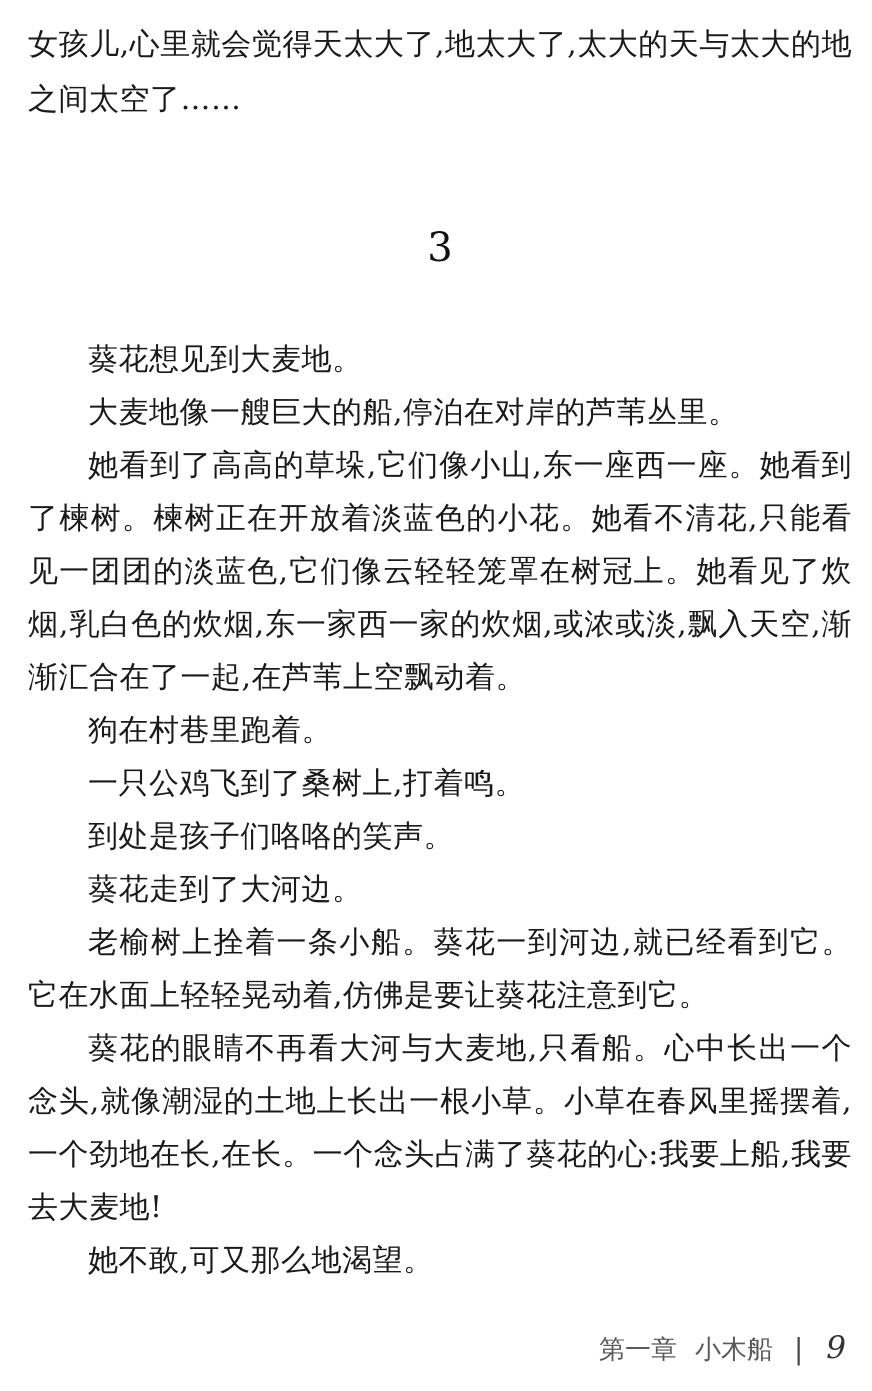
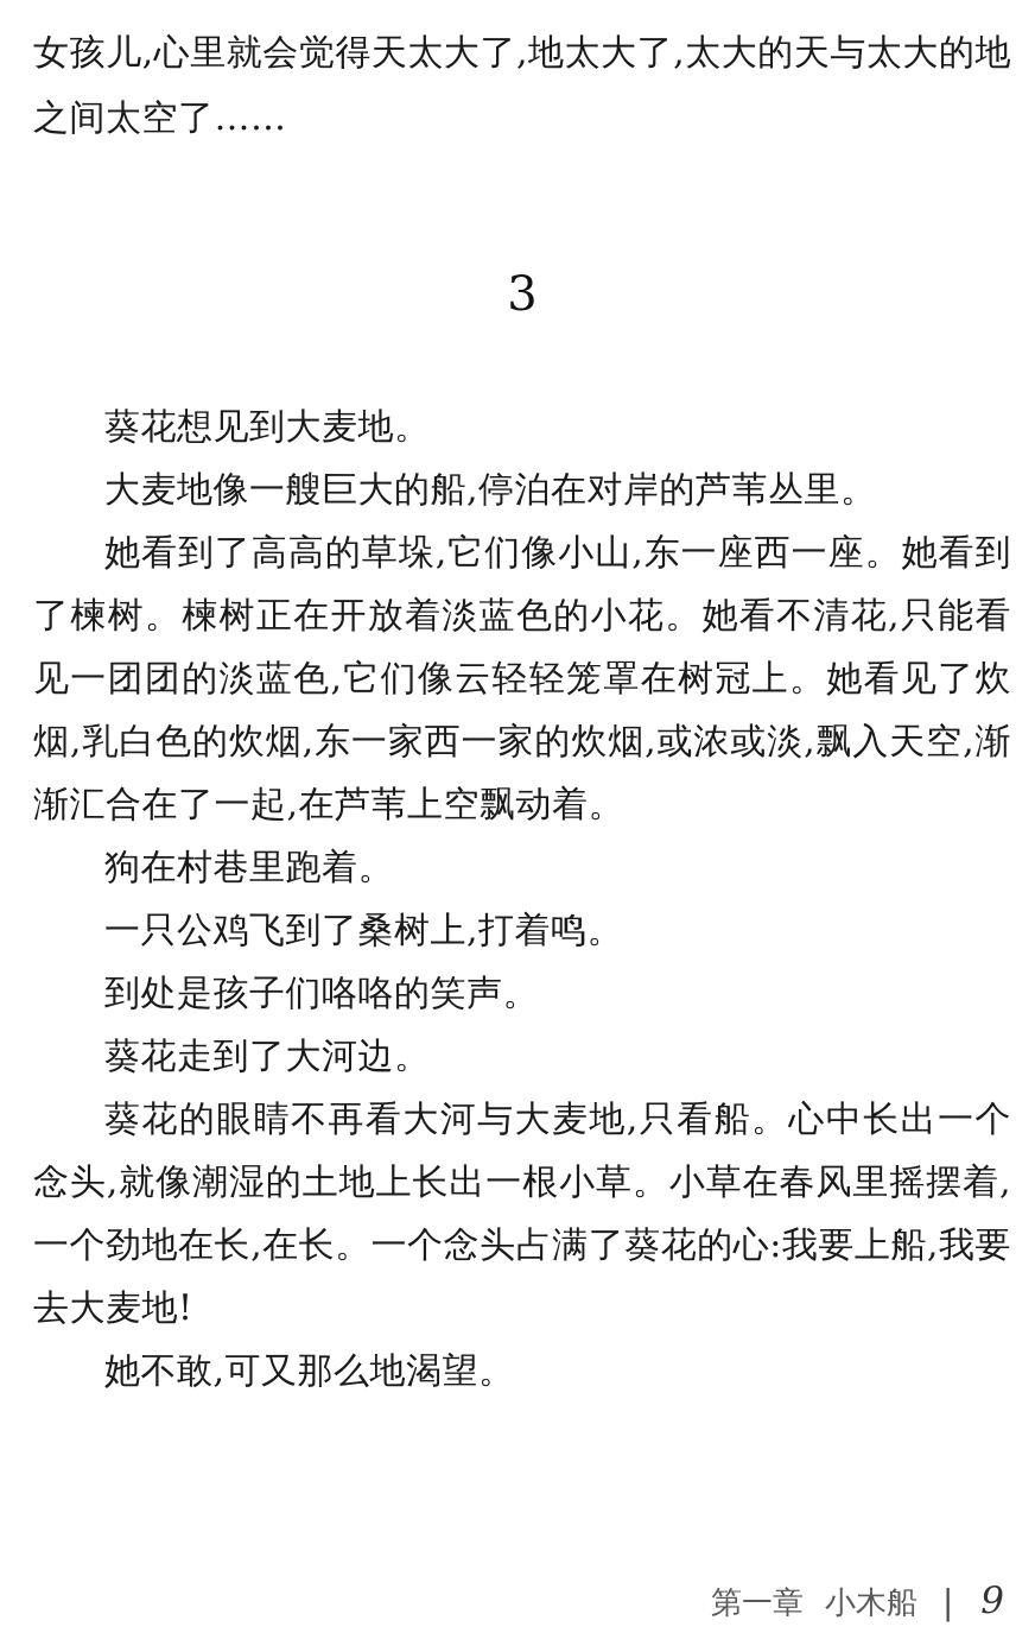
  女孩儿,心里就会觉得天太大了,地太大了,太大的天与太大的地之间太空了……
  3
  葵花想见到大麦地。
  大麦地像一艘巨大的船,停泊在对岸的芦苇丛里。
  她看到了高高的草垛,它们像小山,东一座西一座。她看到了楝树。楝树正在开放着淡蓝色的小花。她看不清花,只能看见一团团的淡蓝色,它们像云轻轻笼罩在树冠上。她看见了炊烟,乳白色的炊烟,东一家西一家的炊烟,或浓或淡,飘入天空,渐渐汇合在了一起,在芦苇上空飘动着。
  狗在村巷里跑着。
  一只公鸡飞到了桑树上,打着鸣。
  到处是孩子们咯咯的笑声。
  葵花走到了大河边。
- 老榆树上拴着一条小船。葵花一到河边,就已经看到它。它在水面上轻轻晃动着,仿佛是要让葵花注意到它。
  葵花的眼睛不再看大河与大麦地,只看船。心中长出一个念头,就像潮湿的土地上长出一根小草。小草在春风里摇摆着,一个劲地在长,在长。一个念头占满了葵花的心:我要上船,我要去大麦地!
  她不敢,可又那么地渴望。
  第一章
  小木船
  |
  9
